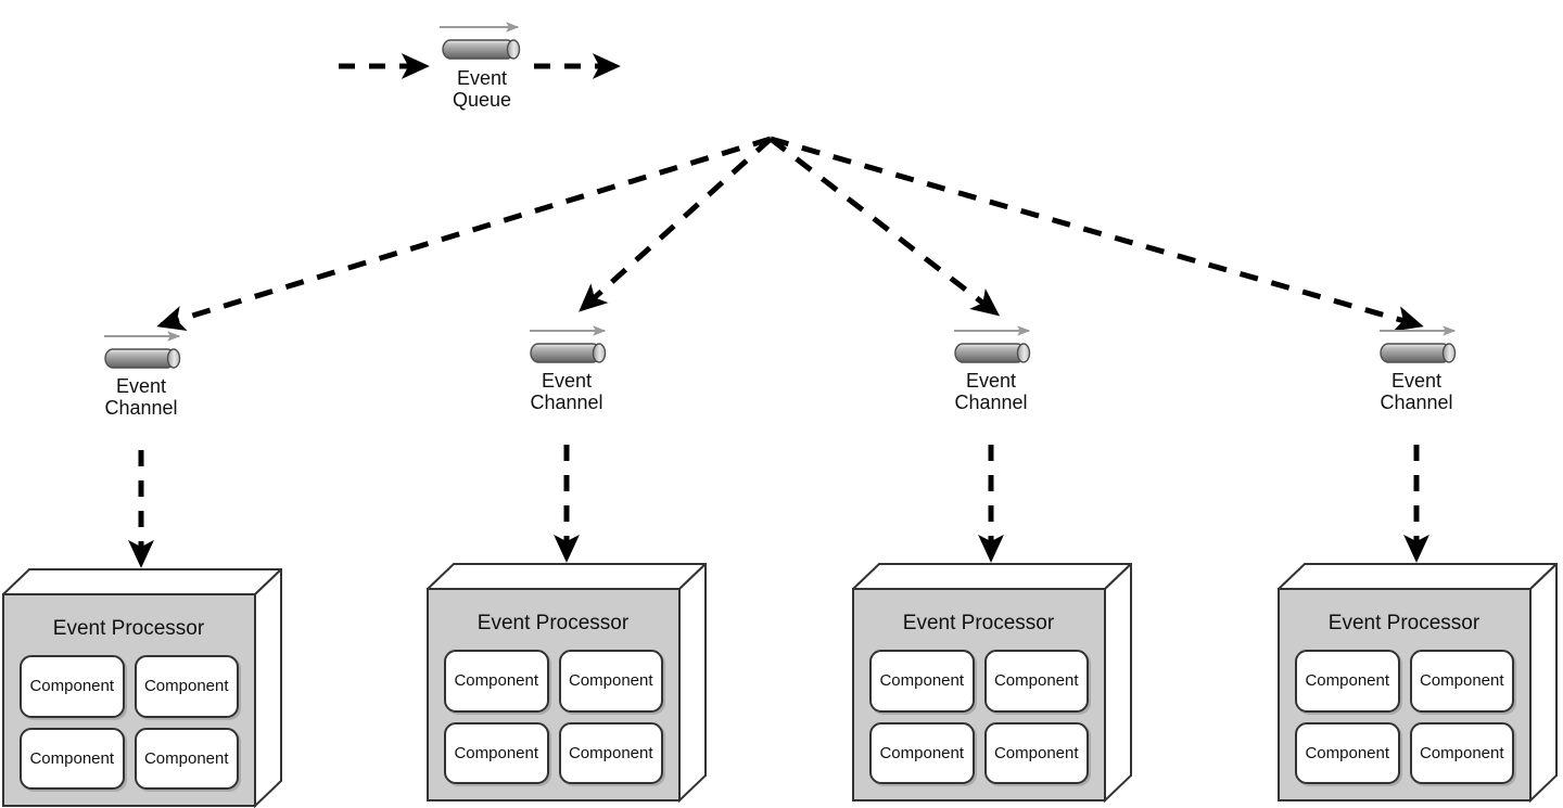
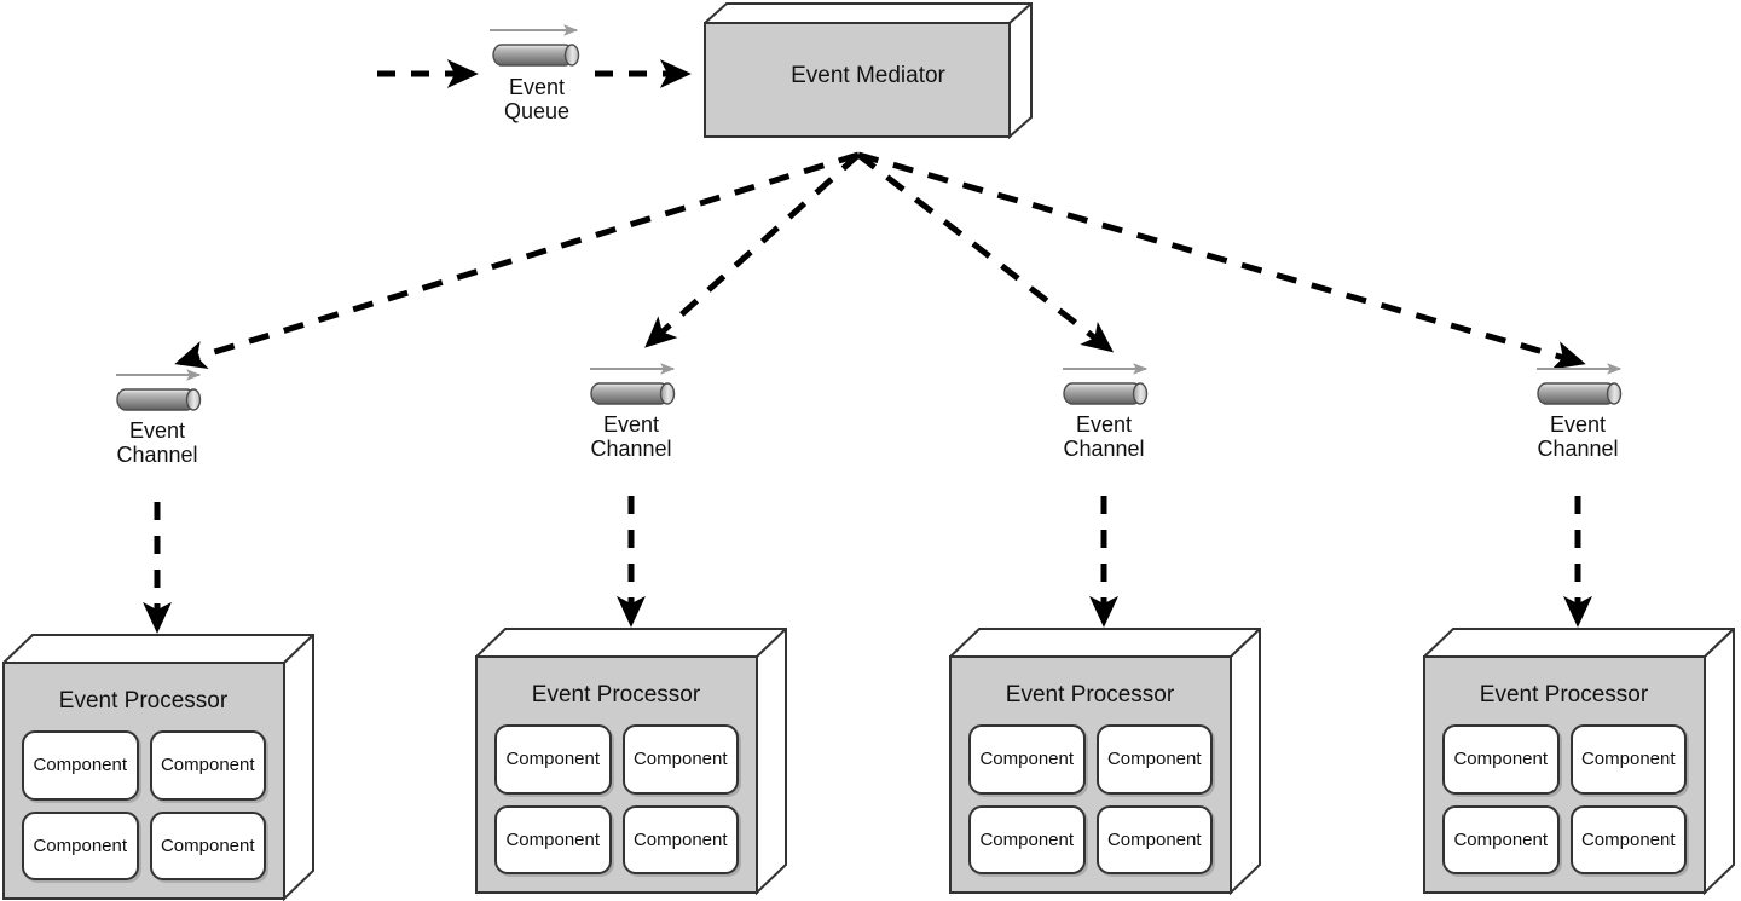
  Event
  Queue
+ Event Mediator
  Event
  Channel
  Event
  Channel
  Event
  Channel
  Event
  Channel
  Event Processor
  Component
  Component
  Component
  Component
  Event Processor
  Component
  Component
  Component
  Component
  Event Processor
  Component
  Component
  Component
  Component
  Event Processor
  Component
  Component
  Component
  Component
